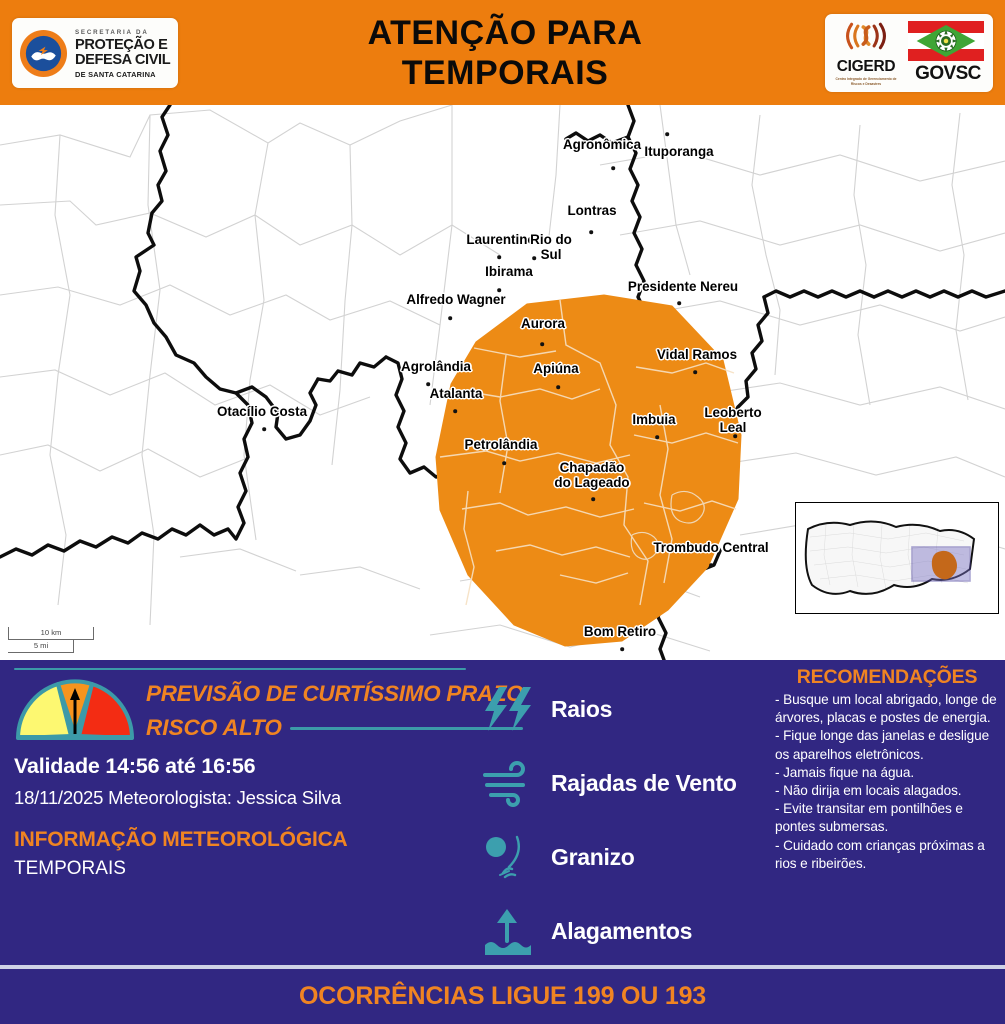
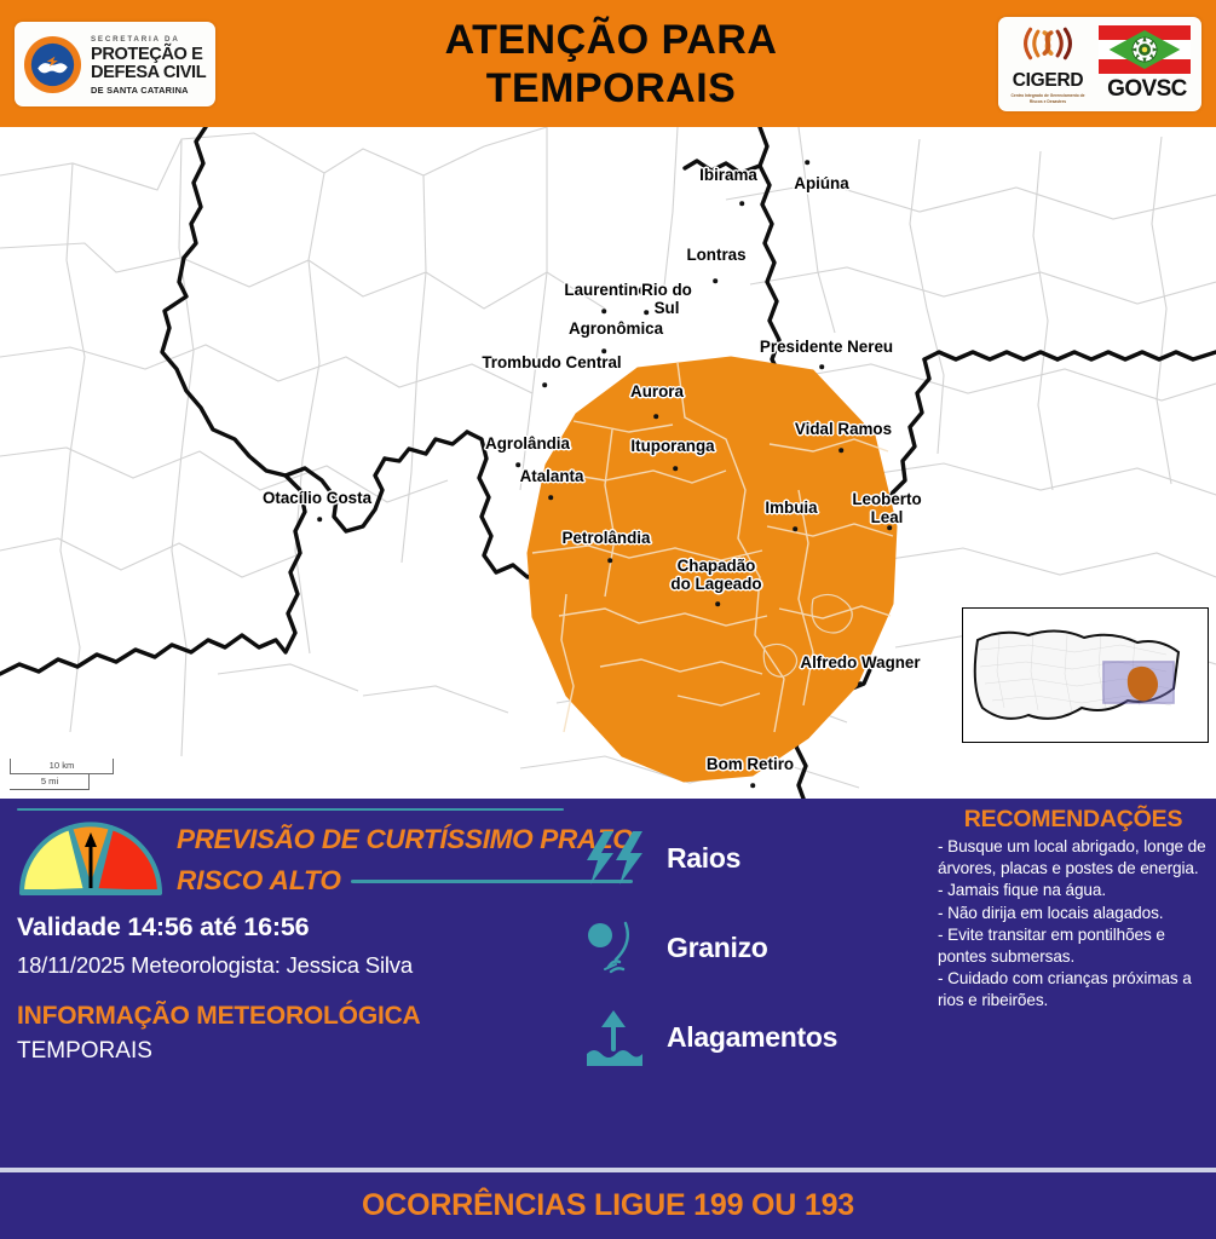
  PROTEÇÃO E
  DEFESA CIVIL
  DE SANTA CATARINA
  ATENÇÃO PARA
  TEMPORAIS
  CIGERD
  GOVSC
- Agronômica
+ Ibirama
- Ituporanga
+ Apiúna
  Lontras
  Laurentino
  Rio do
  Sul
- Ibirama
+ Agronômica
  Presidente Nereu
- Alfredo Wagner
+ Trombudo Central
  Aurora
  Vidal Ramos
  Agrolândia
- Apiúna
+ Ituporanga
  Atalanta
  Imbuia
  Leoberto
  Leal
  Otacílio Costa
  Petrolândia
  Chapadão
  do Lageado
- Trombudo Central
+ Alfredo Wagner
  Bom Retiro
  10 km
  5 mi
  PREVISÃO DE CURTÍSSIMO PRAO
  RISCO ALTO
  Validade 14:56 até 16:56
  18/11/2025 Meteorologista: Jessica Silva
  INFORMAÇÃO METEOROLÓGICA
  TEMPORAIS
  Raios
- Rajadas de Vento
  Granizo
  Alagamentos
  RECOMENDAÇÕES
  - Busque um local abrigado, longe de árvores, placas e postes de energia.
- - Fique longe das janelas e desligue os aparelhos eletrônicos.
  - Jamais fique na água.
  - Não dirija em locais alagados.
  - Evite transitar em pontilhões e pontes submersas.
  - Cuidado com crianças próximas a rios e ribeirões.
  OCORRÊNCIAS LIGUE 199 OU 193
